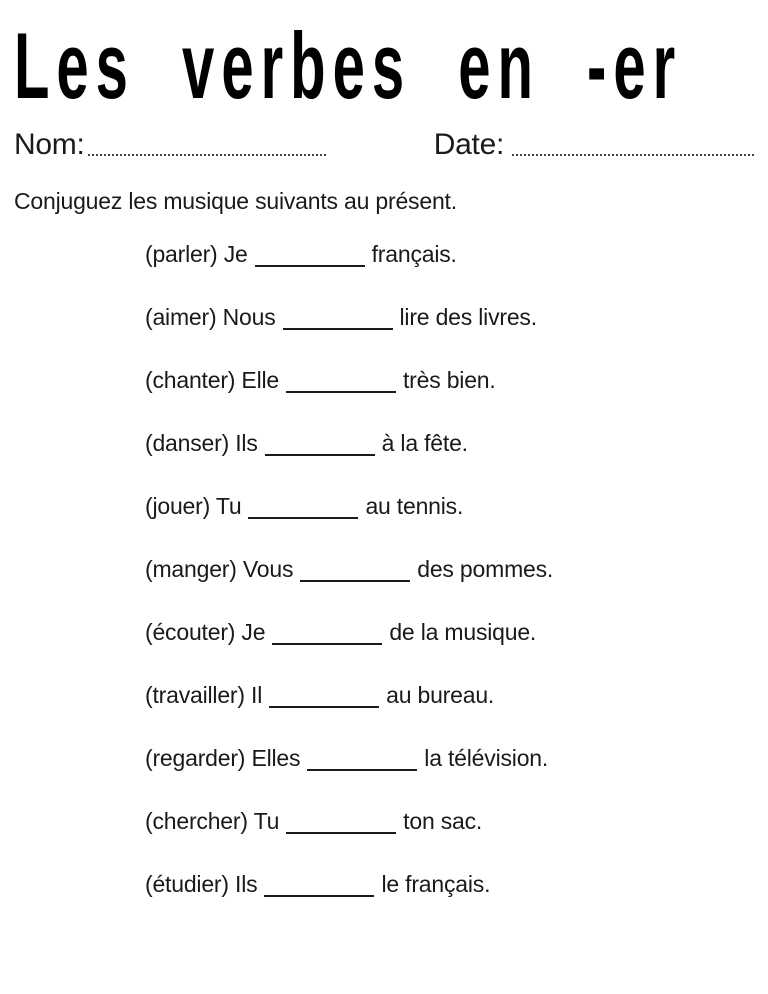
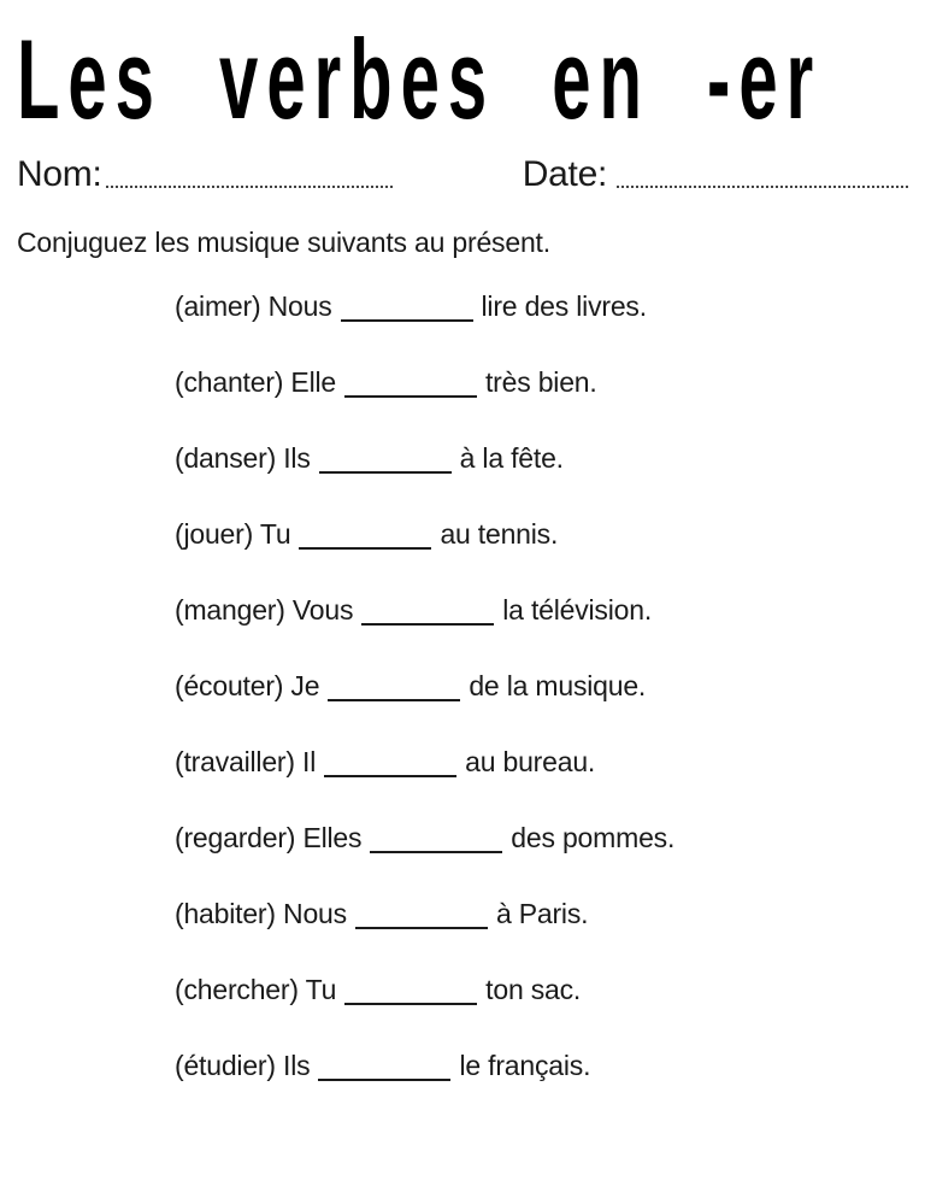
  Les verbes en -er
  Nom:
  Date:
  Conjuguez les musique suivants au présent.
- (parler) Je
- français.
  (aimer) Nous
  lire des livres.
  (chanter) Elle
  très bien.
  (danser) Ils
  à la fête.
  (jouer) Tu
  au tennis.
  (manger) Vous
- des pommes.
+ la télévision.
  (écouter) Je
  de la musique.
  (travailler) Il
  au bureau.
  (regarder) Elles
- la télévision.
+ des pommes.
+ (habiter) Nous
+ à Paris.
  (chercher) Tu
  ton sac.
  (étudier) Ils
  le français.
